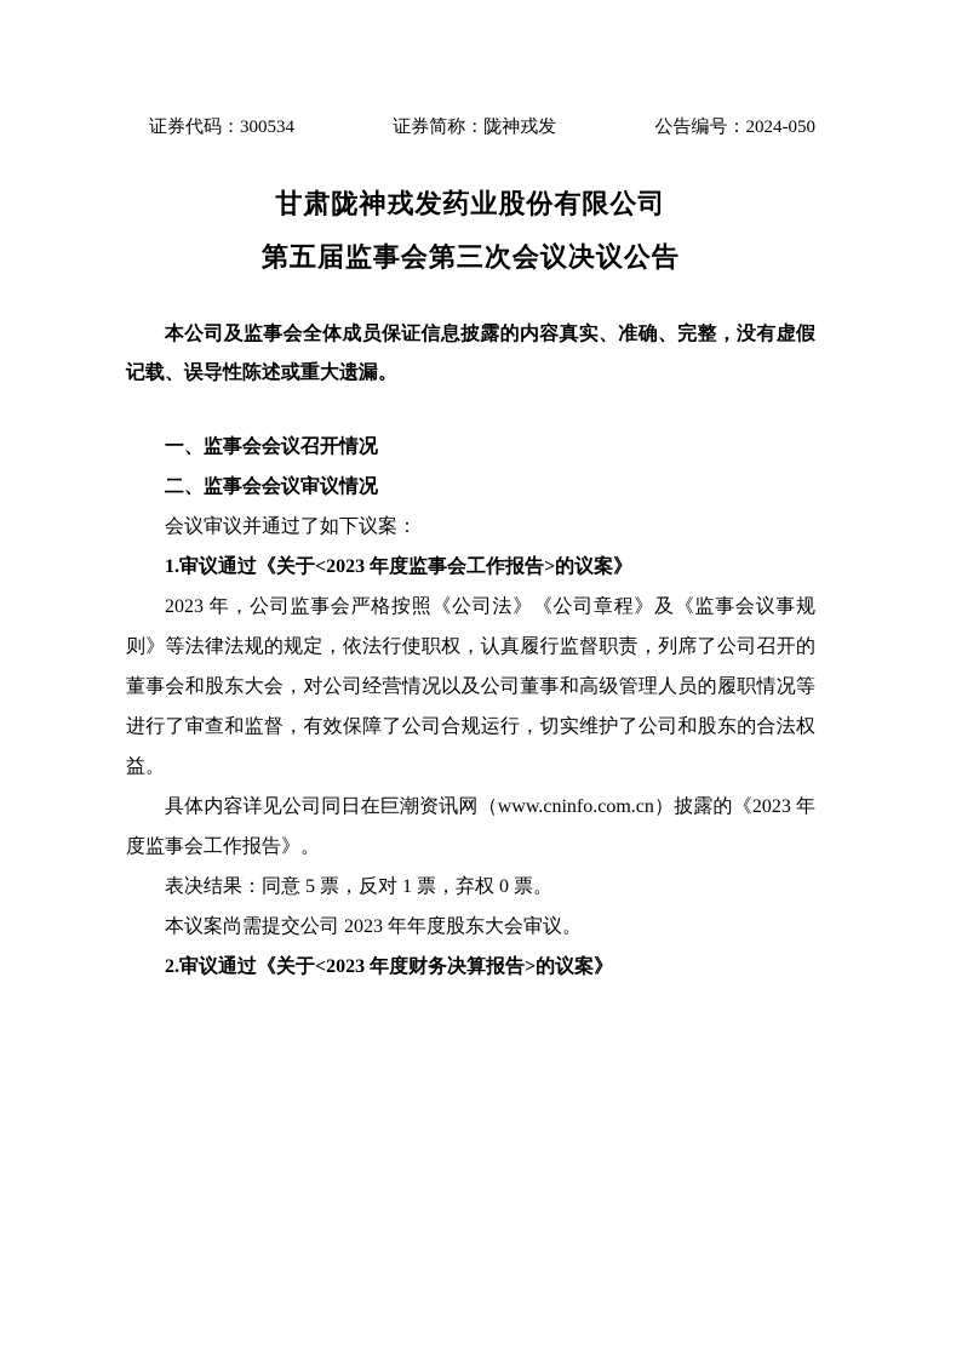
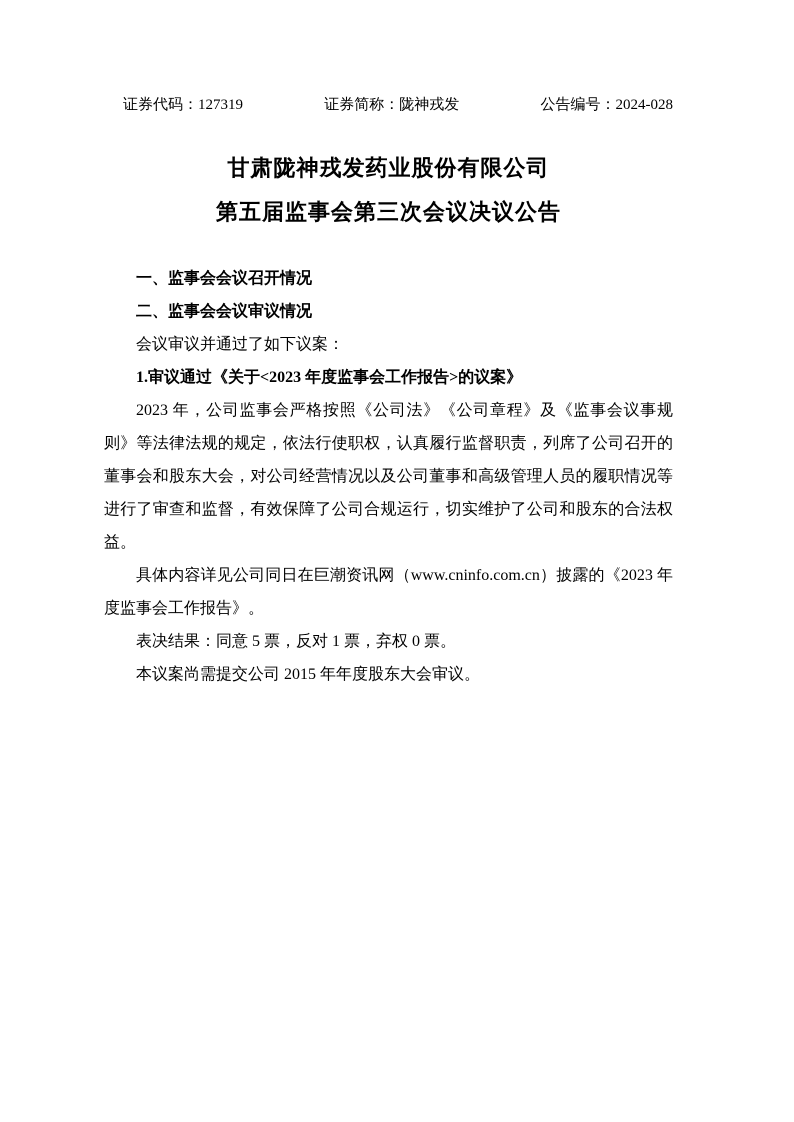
- 证券代码：300534
+ 证券代码：127319
  证券简称：陇神戎发
- 公告编号：2024-050
+ 公告编号：2024-028
  甘肃陇神戎发药业股份有限公司
  第五届监事会第三次会议决议公告
- 本公司及监事会全体成员保证信息披露的内容真实、准确、完整，没有虚假记载、误导性陈述或重大遗漏。
  一、监事会会议召开情况
  二、监事会会议审议情况
  会议审议并通过了如下议案：
  1.审议通过《关于<2023 年度监事会工作报告>的议案》
  2023 年，公司监事会严格按照《公司法》《公司章程》及《监事会议事规则》等法律法规的规定，依法行使职权，认真履行监督职责，列席了公司召开的董事会和股东大会，对公司经营情况以及公司董事和高级管理人员的履职情况等进行了审查和监督，有效保障了公司合规运行，切实维护了公司和股东的合法权益。
  具体内容详见公司同日在巨潮资讯网（www.cninfo.com.cn）披露的《2023 年度监事会工作报告》。
  表决结果：同意 5 票，反对 1 票，弃权 0 票。
- 本议案尚需提交公司 2023 年年度股东大会审议。
+ 本议案尚需提交公司 2015 年年度股东大会审议。
- 2.审议通过《关于<2023 年度财务决算报告>的议案》
